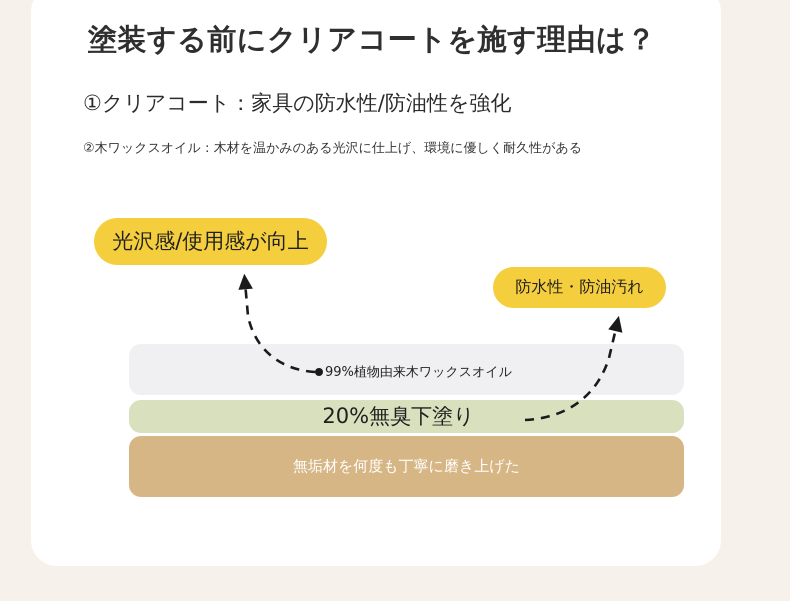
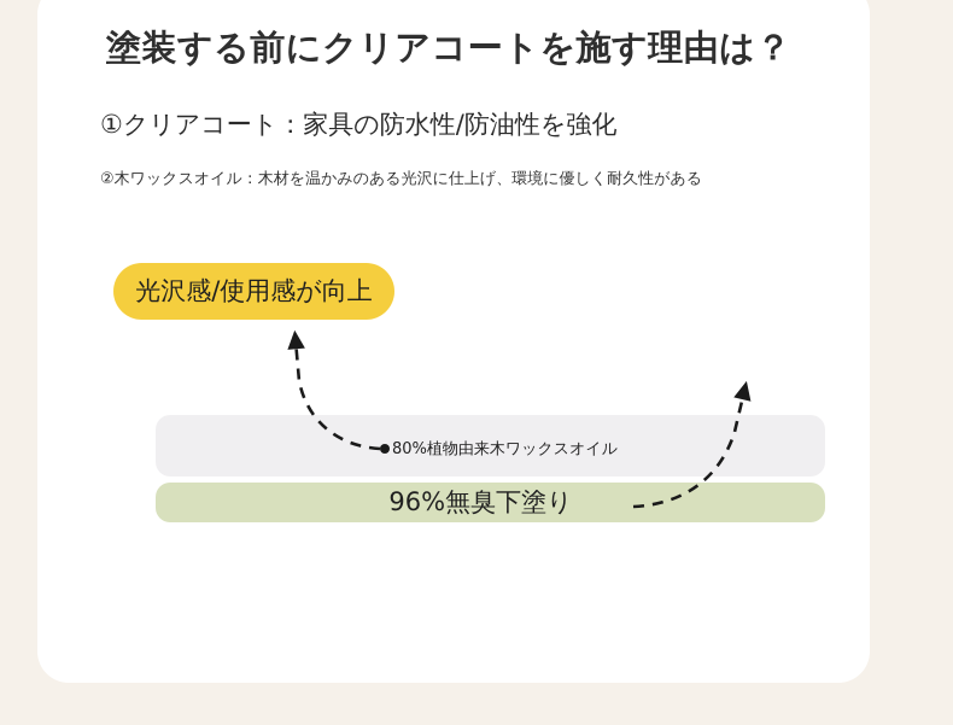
  塗装する前にクリアコートを施す理由は？
  ①クリアコート：家具の防水性/防油性を強化
  ②木ワックスオイル：木材を温かみのある光沢に仕上げ、環境に優しく耐久性がある
  光沢感/使用感が向上
- 防水性・防油汚れ
- 20%無臭下塗り
+ 96%無臭下塗り
- 無垢材を何度も丁寧に磨き上げた
- 99%植物由来木ワックスオイル
+ 80%植物由来木ワックスオイル
